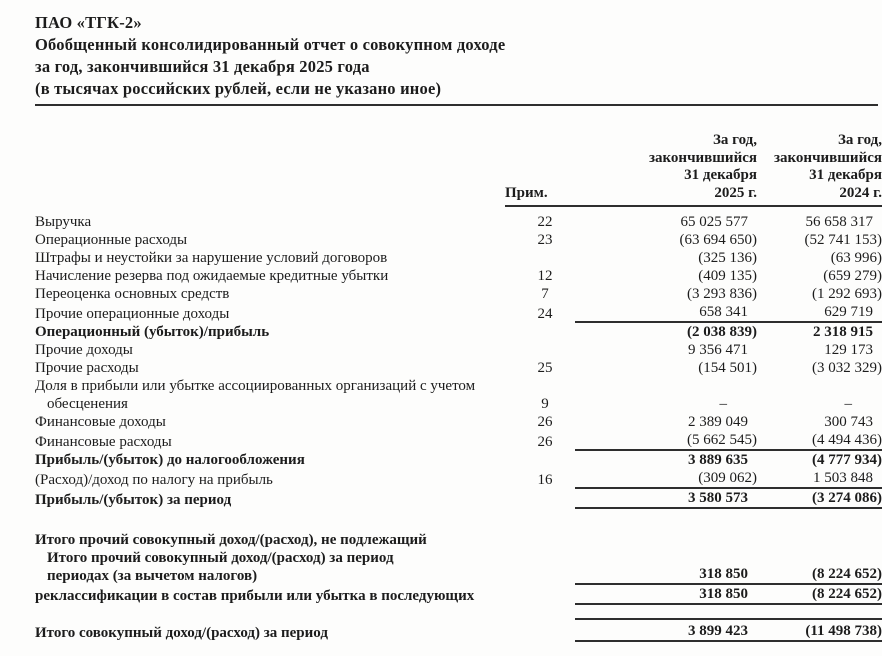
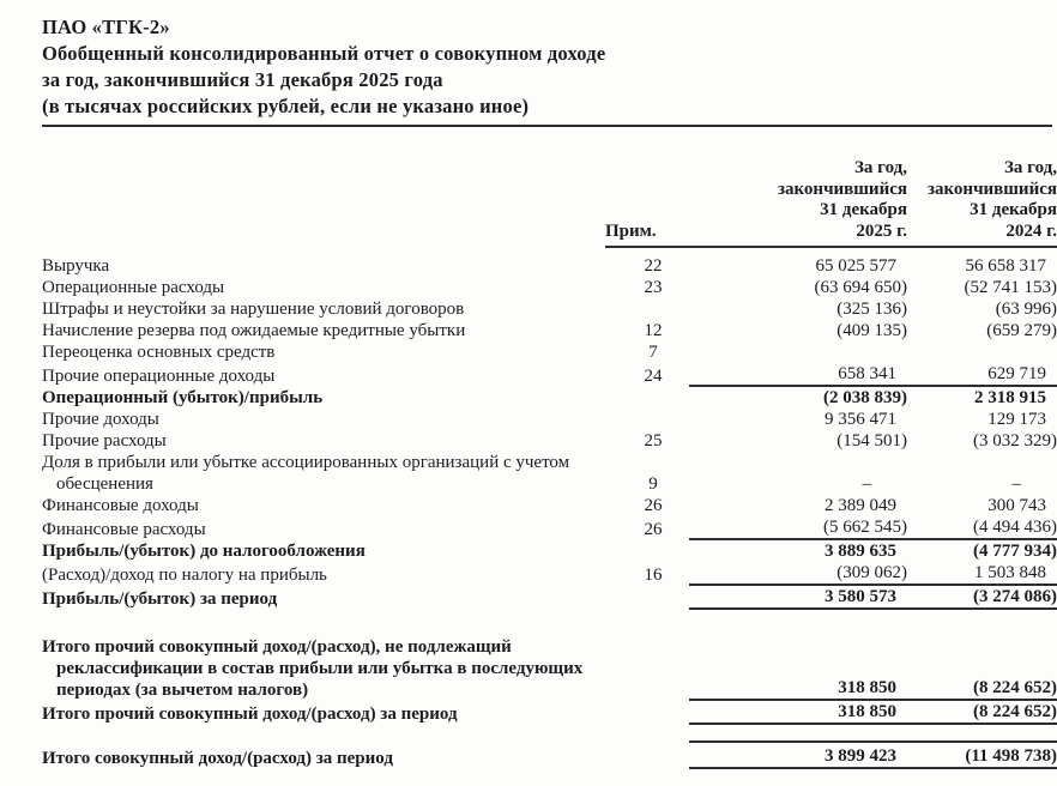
  ПАО «ТГК-2»
  Обобщенный консолидированный отчет о совокупном доходе
  за год, закончившийся 31 декабря 2025 года
  (в тысячах российских рублей, если не указано иное)
  Прим.
  За год,
  закончившийся
  31 декабря
  2025 г.
  За год,
  закончившийся
  31 декабря
  2024 г.
  Выручка
  22
  65 025 577
  56 658 317
  Операционные расходы
  23
  (63 694 650)
  (52 741 153)
  Штрафы и неустойки за нарушение условий договоров
  (325 136)
  (63 996)
  Начисление резерва под ожидаемые кредитные убытки
  12
  (409 135)
  (659 279)
  Переоценка основных средств
  7
- (3 293 836)
- (1 292 693)
  Прочие операционные доходы
  24
  658 341
  629 719
  Операционный (убыток)/прибыль
  (2 038 839)
  2 318 915
  Прочие доходы
  9 356 471
  129 173
  Прочие расходы
  25
  (154 501)
  (3 032 329)
  Доля в прибыли или убытке ассоциированных организаций с учетом
  обесценения
  9
  –
  –
  Финансовые доходы
  26
  2 389 049
  300 743
  Финансовые расходы
  26
  (5 662 545)
  (4 494 436)
  Прибыль/(убыток) до налогообложения
  3 889 635
  (4 777 934)
  (Расход)/доход по налогу на прибыль
  16
  (309 062)
  1 503 848
  Прибыль/(убыток) за период
  3 580 573
  (3 274 086)
  Итого прочий совокупный доход/(расход), не подлежащий
- Итого прочий совокупный доход/(расход) за период
+ реклассификации в состав прибыли или убытка в последующих
  периодах (за вычетом налогов)
  318 850
  (8 224 652)
- реклассификации в состав прибыли или убытка в последующих
+ Итого прочий совокупный доход/(расход) за период
  318 850
  (8 224 652)
  Итого совокупный доход/(расход) за период
  3 899 423
  (11 498 738)
